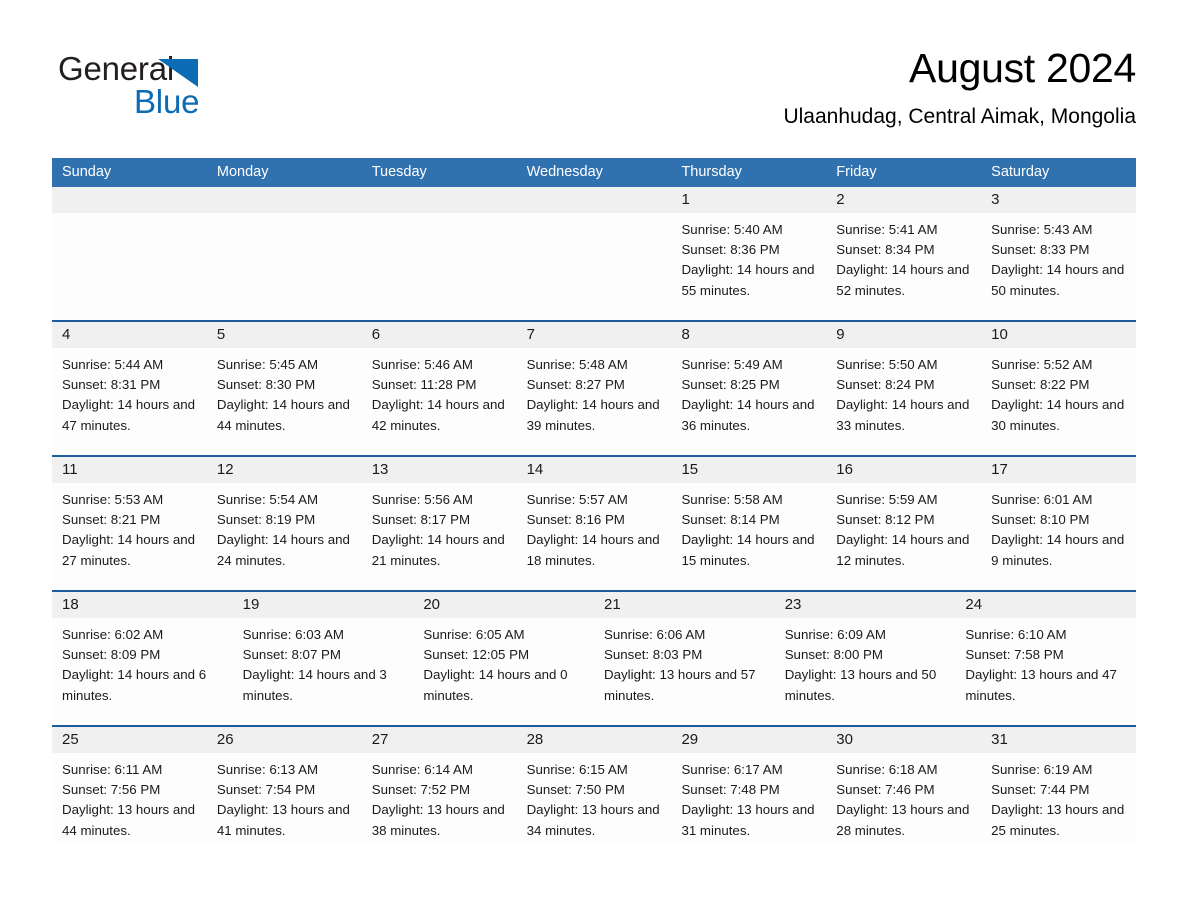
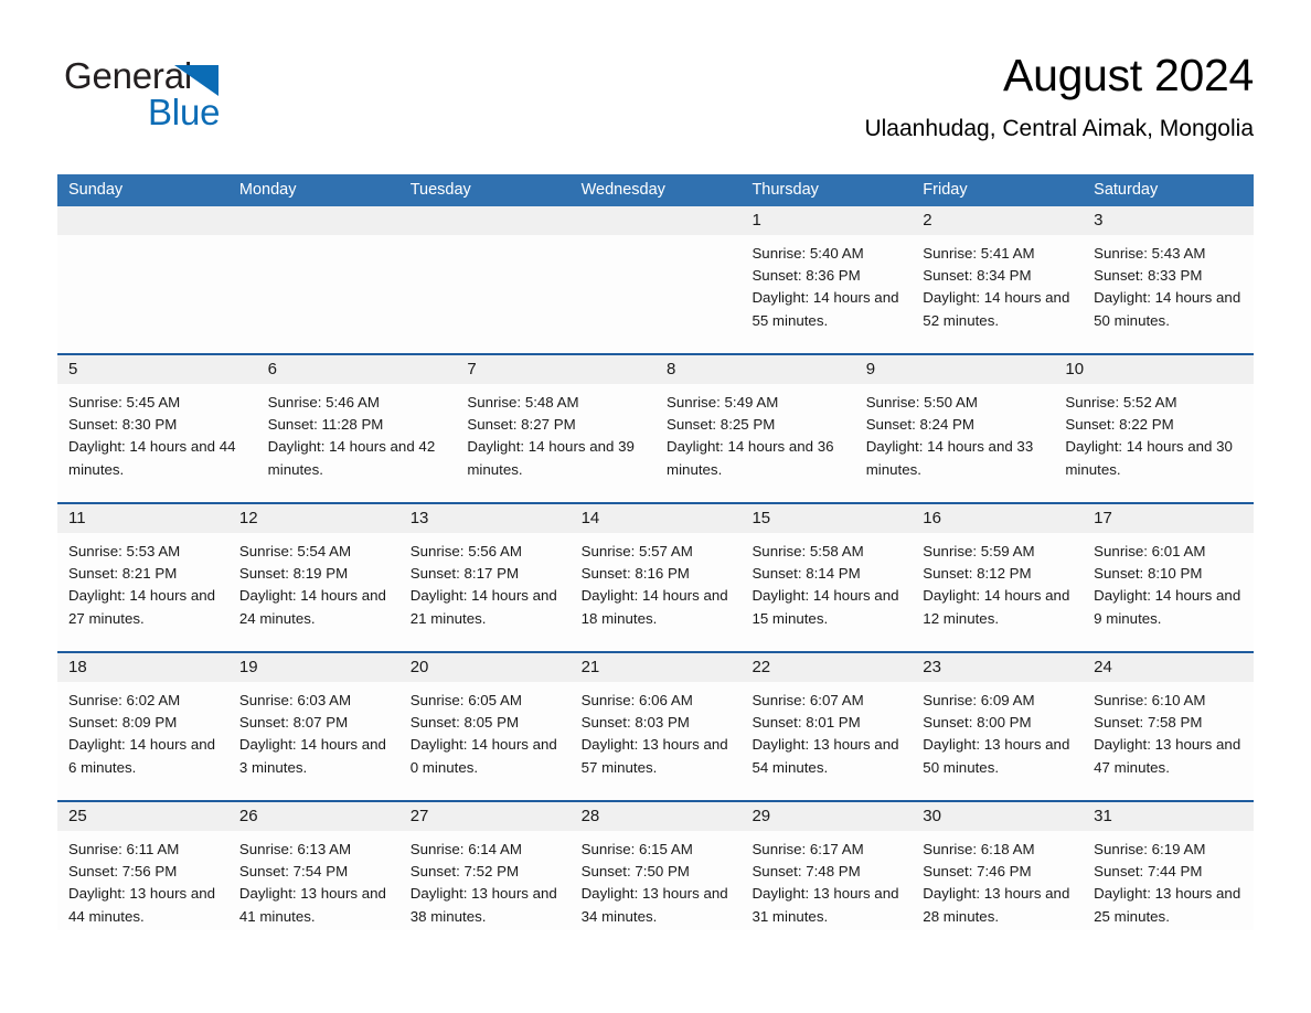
  General
  Blue
  August 2024
  Ulaanhudag, Central Aimak, Mongolia
  Sunday
  Monday
  Tuesday
  Wednesday
  Thursday
  Friday
  Saturday
  1
  Sunrise: 5:40 AM
  Sunset: 8:36 PM
  Daylight: 14 hours and 55 minutes.
  2
  Sunrise: 5:41 AM
  Sunset: 8:34 PM
  Daylight: 14 hours and 52 minutes.
  3
  Sunrise: 5:43 AM
  Sunset: 8:33 PM
  Daylight: 14 hours and 50 minutes.
- 4
- Sunrise: 5:44 AM
- Sunset: 8:31 PM
- Daylight: 14 hours and 47 minutes.
  5
  Sunrise: 5:45 AM
  Sunset: 8:30 PM
  Daylight: 14 hours and 44 minutes.
  6
  Sunrise: 5:46 AM
  Sunset: 11:28 PM
  Daylight: 14 hours and 42 minutes.
  7
  Sunrise: 5:48 AM
  Sunset: 8:27 PM
  Daylight: 14 hours and 39 minutes.
  8
  Sunrise: 5:49 AM
  Sunset: 8:25 PM
  Daylight: 14 hours and 36 minutes.
  9
  Sunrise: 5:50 AM
  Sunset: 8:24 PM
  Daylight: 14 hours and 33 minutes.
  10
  Sunrise: 5:52 AM
  Sunset: 8:22 PM
  Daylight: 14 hours and 30 minutes.
  11
  Sunrise: 5:53 AM
  Sunset: 8:21 PM
  Daylight: 14 hours and 27 minutes.
  12
  Sunrise: 5:54 AM
  Sunset: 8:19 PM
  Daylight: 14 hours and 24 minutes.
  13
  Sunrise: 5:56 AM
  Sunset: 8:17 PM
  Daylight: 14 hours and 21 minutes.
  14
  Sunrise: 5:57 AM
  Sunset: 8:16 PM
  Daylight: 14 hours and 18 minutes.
  15
  Sunrise: 5:58 AM
  Sunset: 8:14 PM
  Daylight: 14 hours and 15 minutes.
  16
  Sunrise: 5:59 AM
  Sunset: 8:12 PM
  Daylight: 14 hours and 12 minutes.
  17
  Sunrise: 6:01 AM
  Sunset: 8:10 PM
  Daylight: 14 hours and 9 minutes.
  18
  Sunrise: 6:02 AM
  Sunset: 8:09 PM
  Daylight: 14 hours and 6 minutes.
  19
  Sunrise: 6:03 AM
  Sunset: 8:07 PM
  Daylight: 14 hours and 3 minutes.
  20
  Sunrise: 6:05 AM
- Sunset: 12:05 PM
+ Sunset: 8:05 PM
  Daylight: 14 hours and 0 minutes.
  21
  Sunrise: 6:06 AM
  Sunset: 8:03 PM
  Daylight: 13 hours and 57 minutes.
+ 22
+ Sunrise: 6:07 AM
+ Sunset: 8:01 PM
+ Daylight: 13 hours and 54 minutes.
  23
  Sunrise: 6:09 AM
  Sunset: 8:00 PM
  Daylight: 13 hours and 50 minutes.
  24
  Sunrise: 6:10 AM
  Sunset: 7:58 PM
  Daylight: 13 hours and 47 minutes.
  25
  Sunrise: 6:11 AM
  Sunset: 7:56 PM
  Daylight: 13 hours and 44 minutes.
  26
  Sunrise: 6:13 AM
  Sunset: 7:54 PM
  Daylight: 13 hours and 41 minutes.
  27
  Sunrise: 6:14 AM
  Sunset: 7:52 PM
  Daylight: 13 hours and 38 minutes.
  28
  Sunrise: 6:15 AM
  Sunset: 7:50 PM
  Daylight: 13 hours and 34 minutes.
  29
  Sunrise: 6:17 AM
  Sunset: 7:48 PM
  Daylight: 13 hours and 31 minutes.
  30
  Sunrise: 6:18 AM
  Sunset: 7:46 PM
  Daylight: 13 hours and 28 minutes.
  31
  Sunrise: 6:19 AM
  Sunset: 7:44 PM
  Daylight: 13 hours and 25 minutes.
